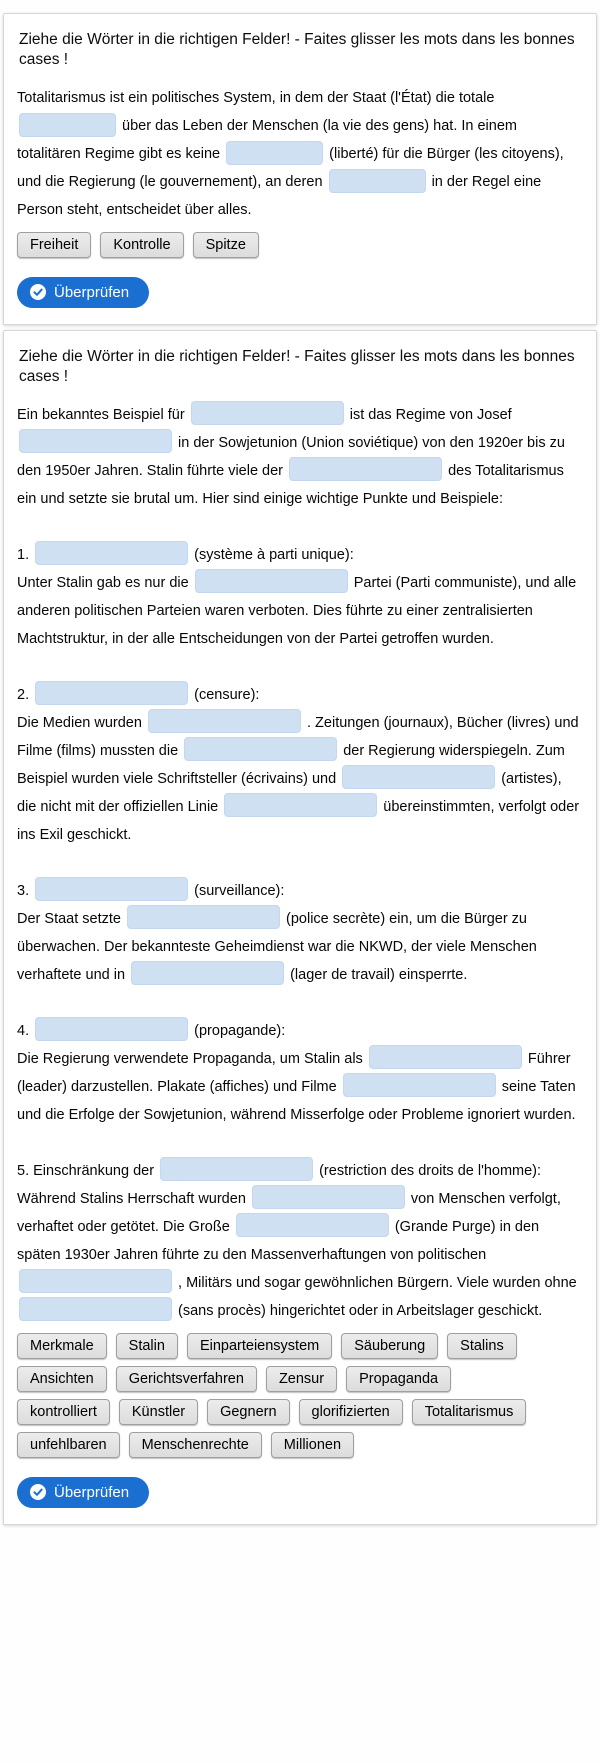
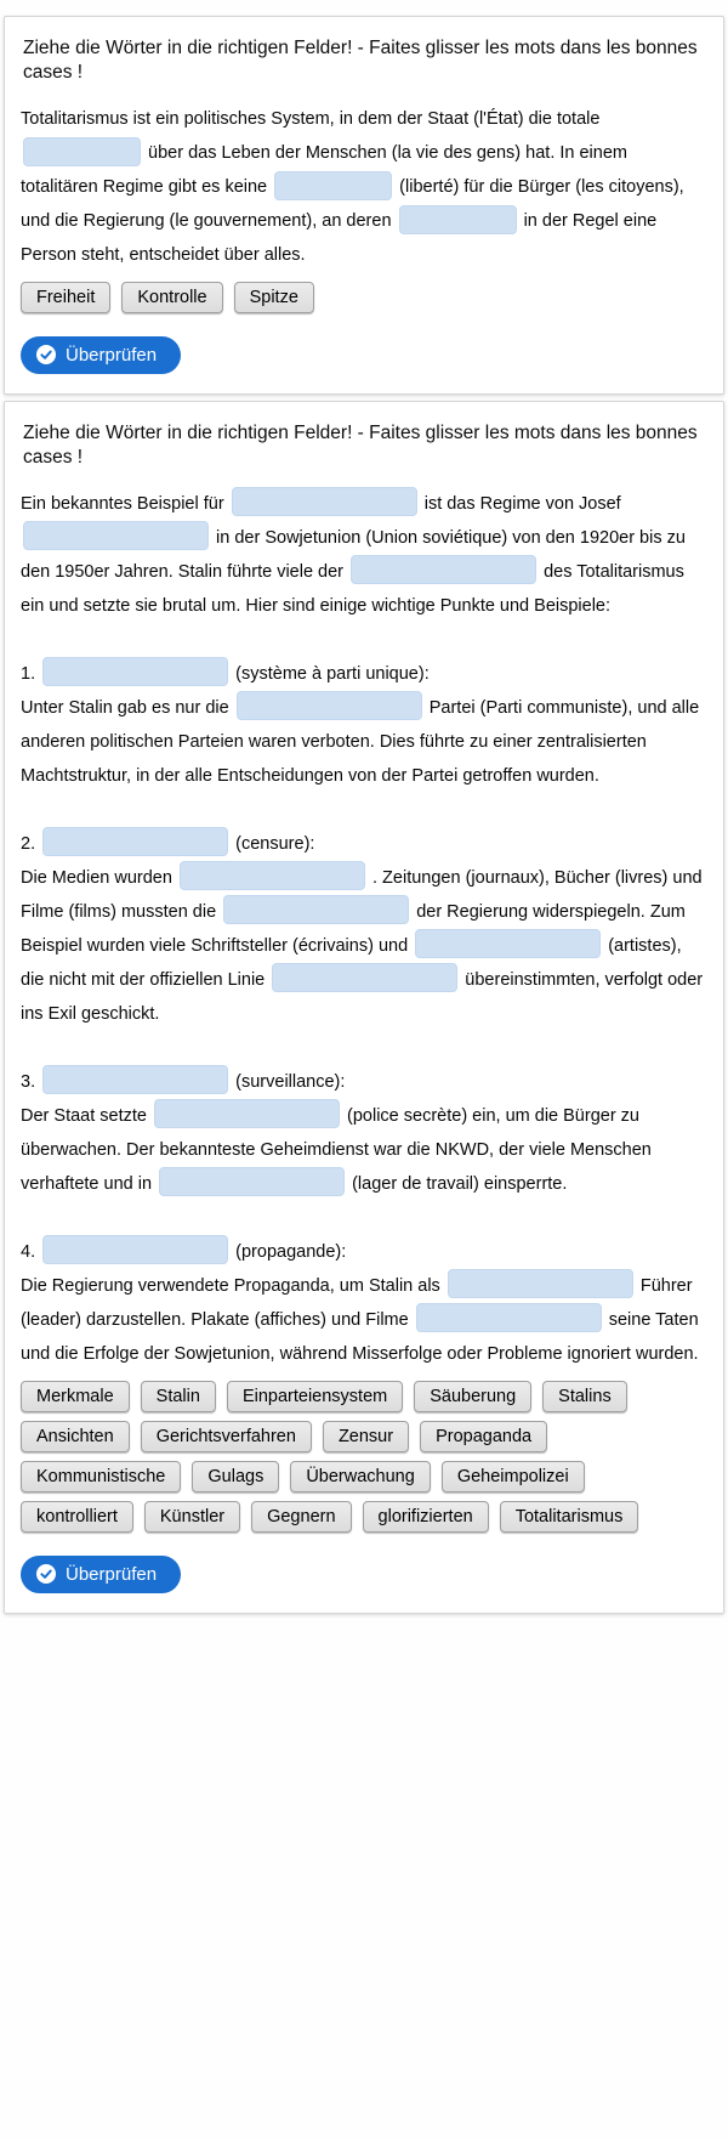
  Ziehe die Wörter in die richtigen Felder! - Faites glisser les mots dans les bonnes cases !
  Totalitarismus ist ein politisches System, in dem der Staat (l'État) die totale über das Leben der Menschen (la vie des gens) hat. In einem totalitären Regime gibt es keine (liberté) für die Bürger (les citoyens), und die Regierung (le gouvernement), an deren in der Regel eine Person steht, entscheidet über alles.
  Freiheit
  Kontrolle
  Spitze
  Überprüfen
  Ziehe die Wörter in die richtigen Felder! - Faites glisser les mots dans les bonnes cases !
  Ein bekanntes Beispiel für ist das Regime von Josef in der Sowjetunion (Union soviétique) von den 1920er bis zu den 1950er Jahren. Stalin führte viele der des Totalitarismus ein und setzte sie brutal um. Hier sind einige wichtige Punkte und Beispiele:
  1. (système à parti unique):
  Unter Stalin gab es nur die Partei (Parti communiste), und alle anderen politischen Parteien waren verboten. Dies führte zu einer zentralisierten Machtstruktur, in der alle Entscheidungen von der Partei getroffen wurden.
  2. (censure):
  Die Medien wurden . Zeitungen (journaux), Bücher (livres) und Filme (films) mussten die der Regierung widerspiegeln. Zum Beispiel wurden viele Schriftsteller (écrivains) und (artistes), die nicht mit der offiziellen Linie übereinstimmten, verfolgt oder ins Exil geschickt.
  3. (surveillance):
  Der Staat setzte (police secrète) ein, um die Bürger zu überwachen. Der bekannteste Geheimdienst war die NKWD, der viele Menschen verhaftete und in (lager de travail) einsperrte.
  4. (propagande):
  Die Regierung verwendete Propaganda, um Stalin als Führer (leader) darzustellen. Plakate (affiches) und Filme seine Taten und die Erfolge der Sowjetunion, während Misserfolge oder Probleme ignoriert wurden.
- 5. Einschränkung der (restriction des droits de l'homme):
- Während Stalins Herrschaft wurden von Menschen verfolgt, verhaftet oder getötet. Die Große (Grande Purge) in den späten 1930er Jahren führte zu den Massenverhaftungen von politischen , Militärs und sogar gewöhnlichen Bürgern. Viele wurden ohne (sans procès) hingerichtet oder in Arbeitslager geschickt.
  Merkmale
  Stalin
  Einparteiensystem
  Säuberung
  Stalins
  Ansichten
  Gerichtsverfahren
  Zensur
  Propaganda
+ Kommunistische
+ Gulags
+ Überwachung
+ Geheimpolizei
  kontrolliert
  Künstler
  Gegnern
  glorifizierten
  Totalitarismus
- unfehlbaren
- Menschenrechte
- Millionen
  Überprüfen
